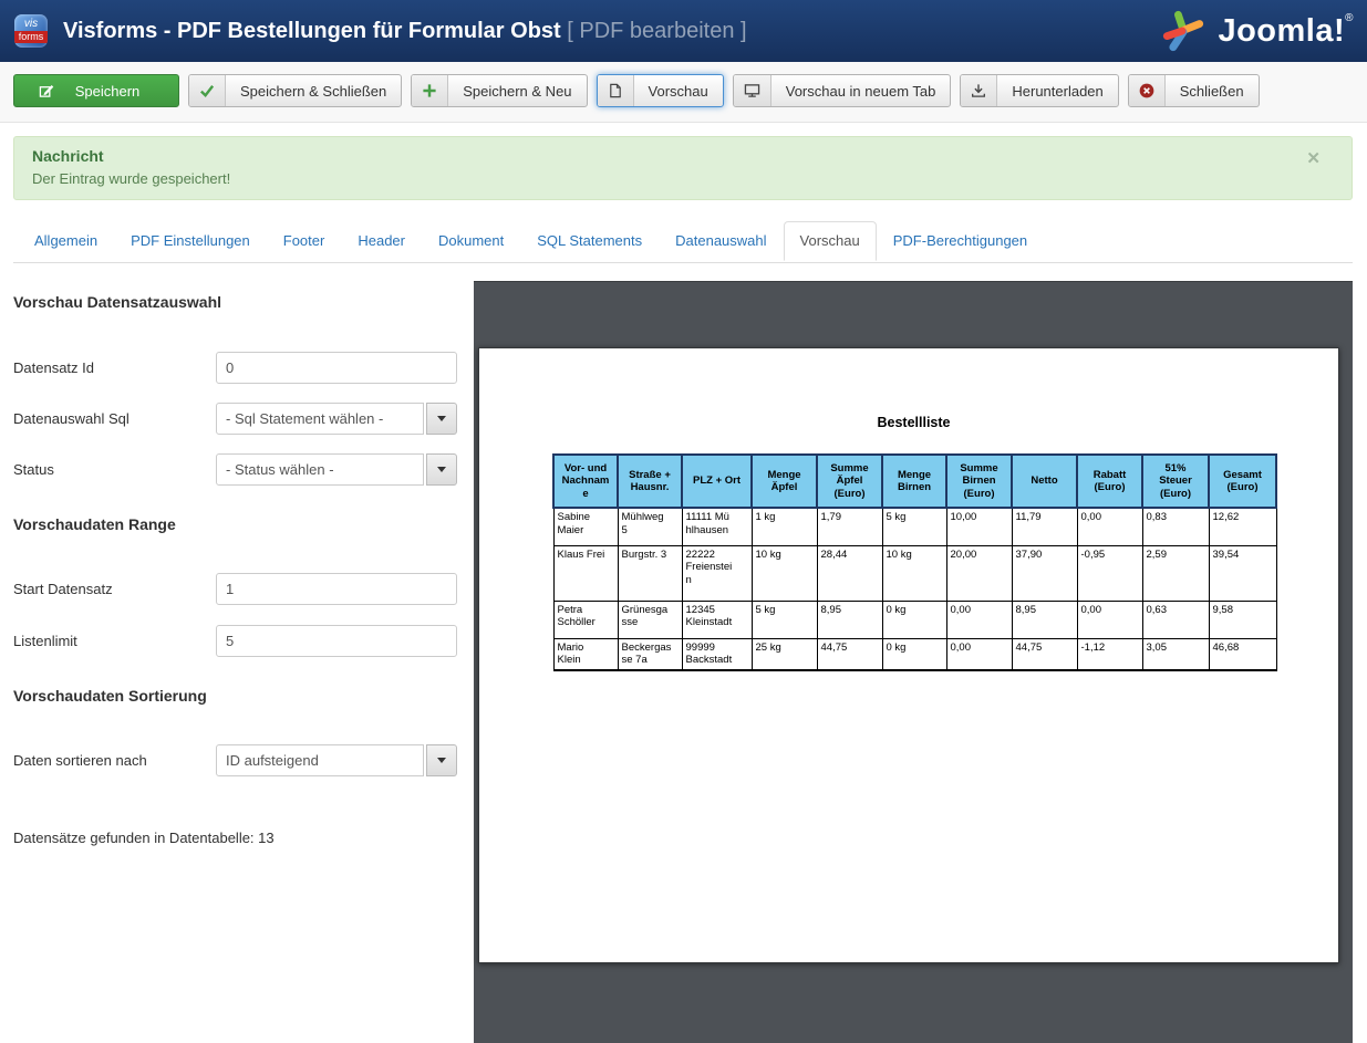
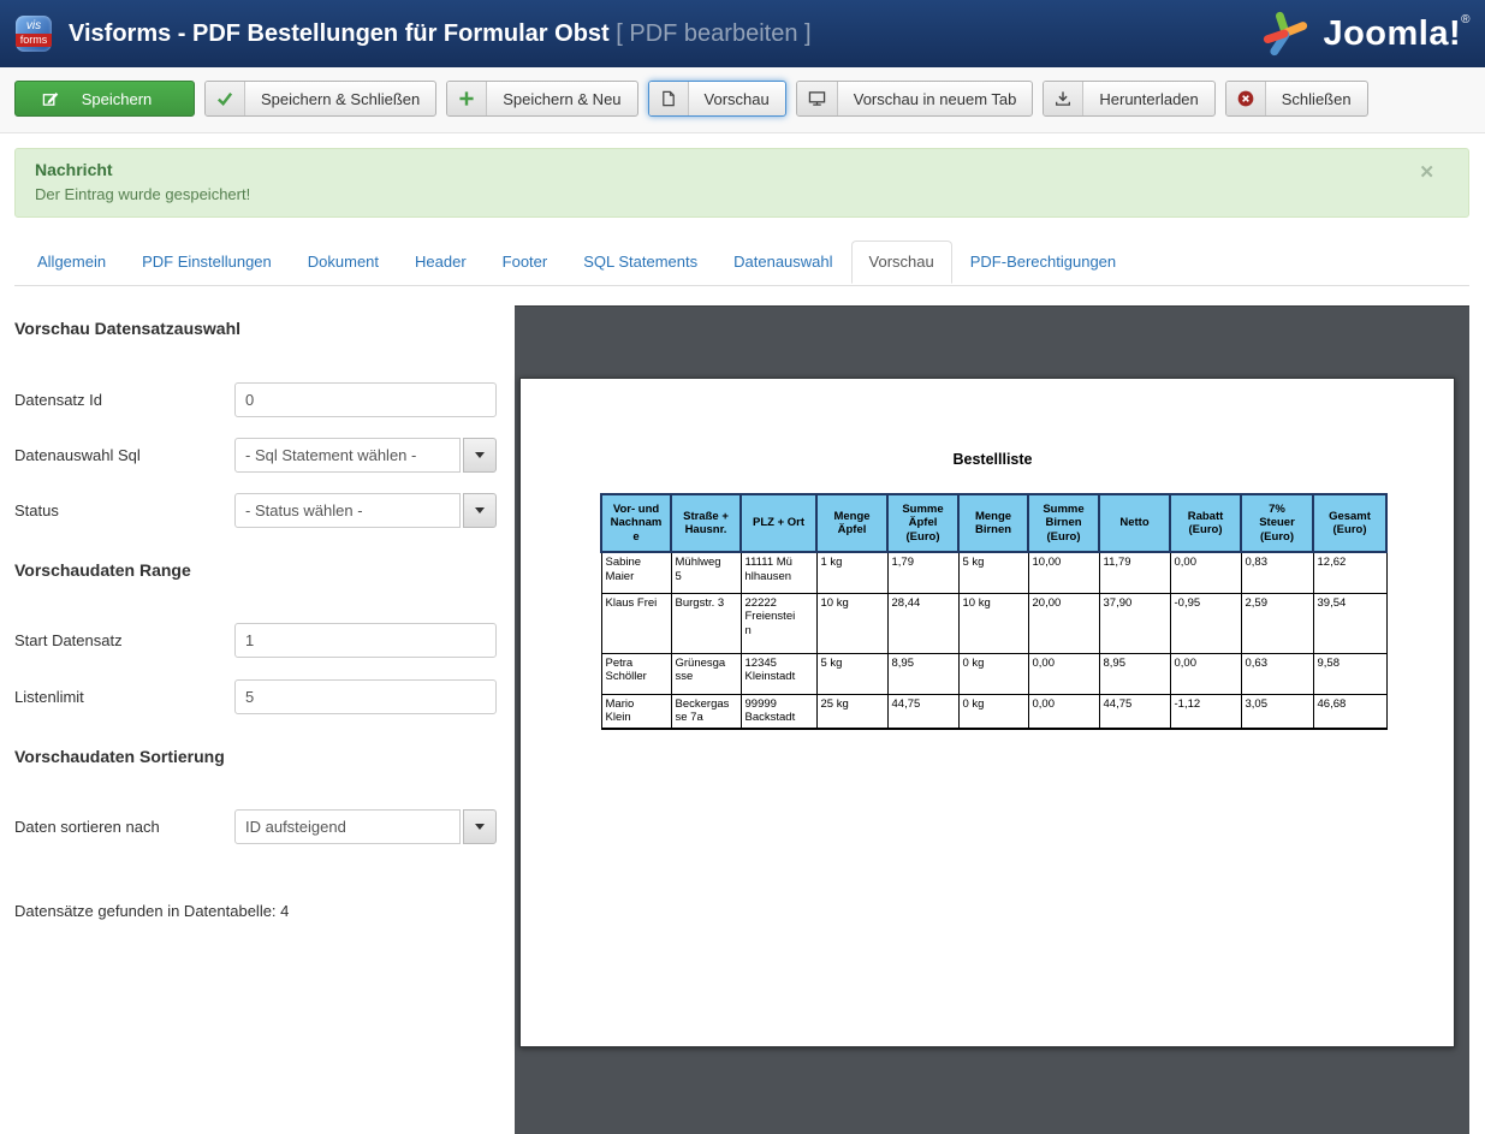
  vis
  forms
  Visforms - PDF Bestellungen für Formular Obst [ PDF bearbeiten ]
  Joomla!®
  Speichern
  Speichern & Schließen
  Speichern & Neu
  Vorschau
  Vorschau in neuem Tab
  Herunterladen
  Schließen
  Nachricht
  Der Eintrag wurde gespeichert!
  ✕
  Allgemein
  PDF Einstellungen
- Footer
+ Dokument
  Header
- Dokument
+ Footer
  SQL Statements
  Datenauswahl
  Vorschau
  PDF-Berechtigungen
  Vorschau Datensatzauswahl
  Datensatz Id
  0
  Datenauswahl Sql
  - Sql Statement wählen -
  Status
  - Status wählen -
  Vorschaudaten Range
  Start Datensatz
  1
  Listenlimit
  5
  Vorschaudaten Sortierung
  Daten sortieren nach
  ID aufsteigend
- Datensätze gefunden in Datentabelle: 13
+ Datensätze gefunden in Datentabelle: 4
  Bestellliste
- Vor- und Nachnam e	Straße + Hausnr.	PLZ + Ort	Menge Äpfel	Summe Äpfel (Euro)	Menge Birnen	Summe Birnen (Euro)	Netto	Rabatt (Euro)	51% Steuer (Euro)	Gesamt (Euro)
+ Vor- und Nachnam e	Straße + Hausnr.	PLZ + Ort	Menge Äpfel	Summe Äpfel (Euro)	Menge Birnen	Summe Birnen (Euro)	Netto	Rabatt (Euro)	7% Steuer (Euro)	Gesamt (Euro)
  Sabine Maier	Mühlweg 5	11111 Mü hlhausen	1 kg	1,79	5 kg	10,00	11,79	0,00	0,83	12,62
  Klaus Frei	Burgstr. 3	22222 Freienstei n	10 kg	28,44	10 kg	20,00	37,90	-0,95	2,59	39,54
  Petra Schöller	Grünesga sse	12345 Kleinstadt	5 kg	8,95	0 kg	0,00	8,95	0,00	0,63	9,58
  Mario Klein	Beckergas se 7a	99999 Backstadt	25 kg	44,75	0 kg	0,00	44,75	-1,12	3,05	46,68
